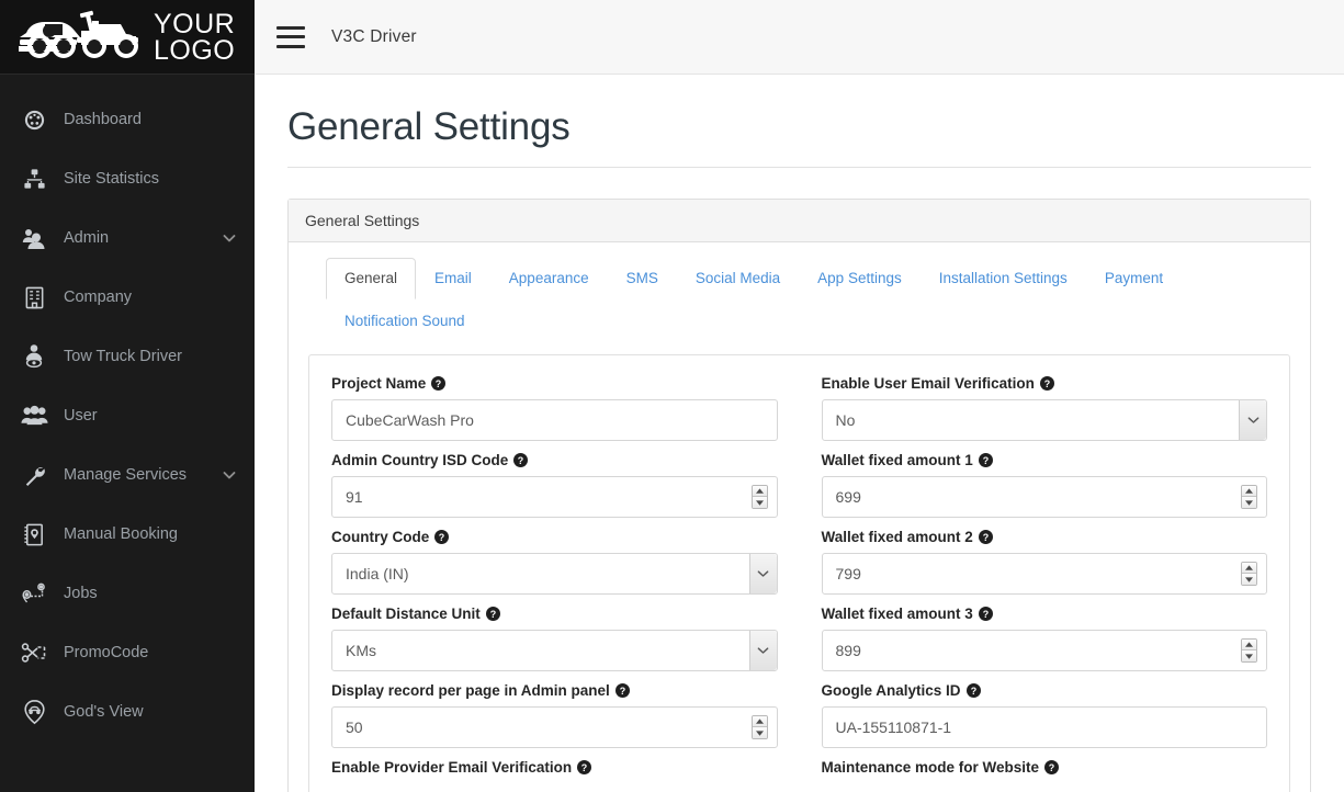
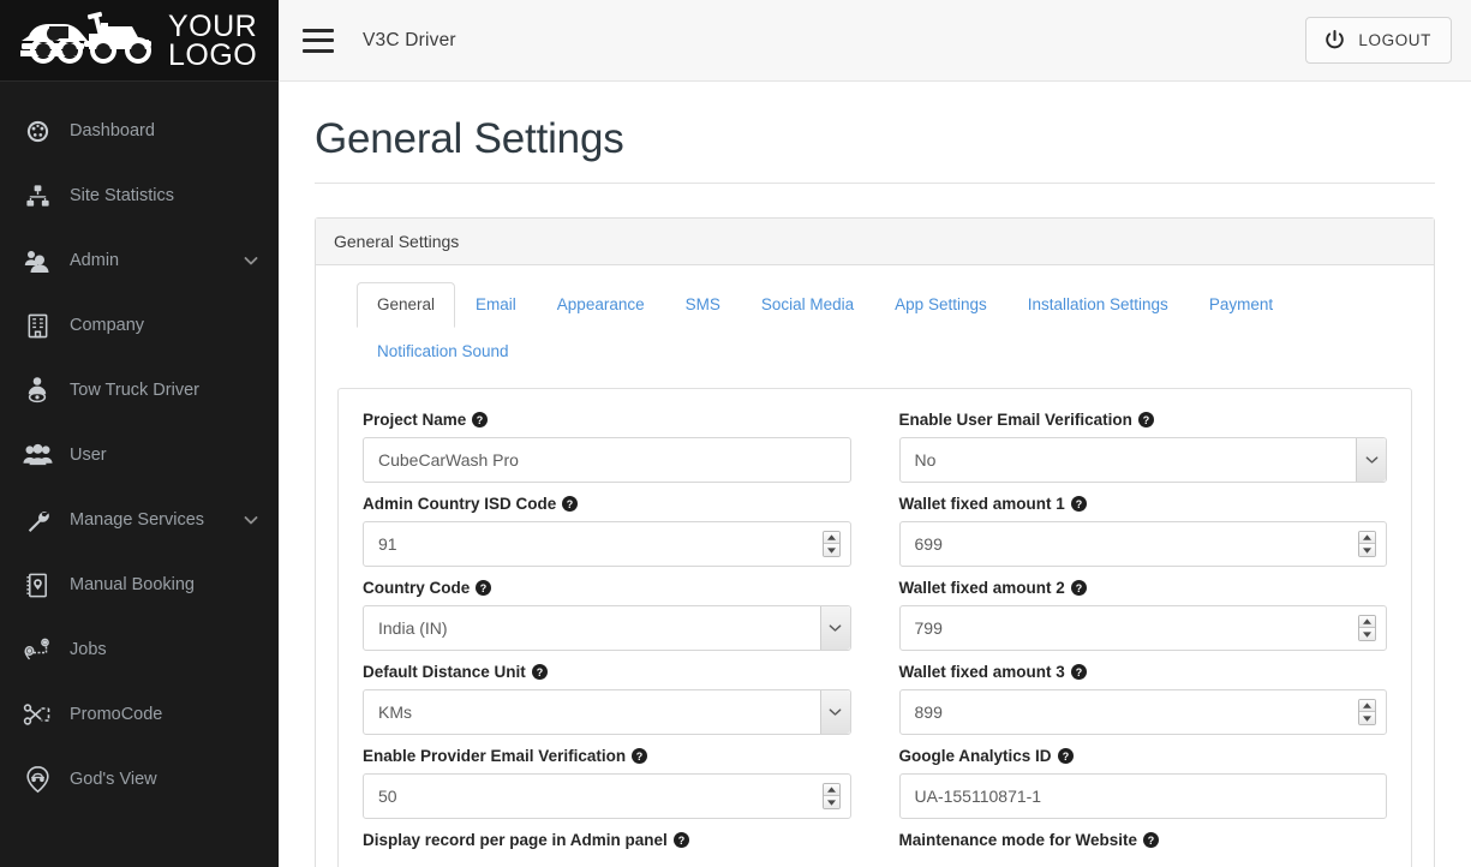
  YOUR
  LOGO
  Dashboard
  Site Statistics
  Admin
  Company
  Tow Truck Driver
  User
  Manage Services
  Manual Booking
  Jobs
  PromoCode
  God's View
  V3C Driver
+ LOGOUT
  General Settings
  General Settings
  General
  Email
  Appearance
  SMS
  Social Media
  App Settings
  Installation Settings
  Payment
  Notification Sound
  Project Name
  ?
  CubeCarWash Pro
  Admin Country ISD Code
  ?
  91
  Country Code
  ?
  India (IN)
  Default Distance Unit
  ?
  KMs
- Display record per page in Admin panel
+ Enable Provider Email Verification
  ?
  50
- Enable Provider Email Verification
+ Display record per page in Admin panel
  ?
  Enable User Email Verification
  ?
  No
  Wallet fixed amount 1
  ?
  699
  Wallet fixed amount 2
  ?
  799
  Wallet fixed amount 3
  ?
  899
  Google Analytics ID
  ?
  UA-155110871-1
  Maintenance mode for Website
  ?
